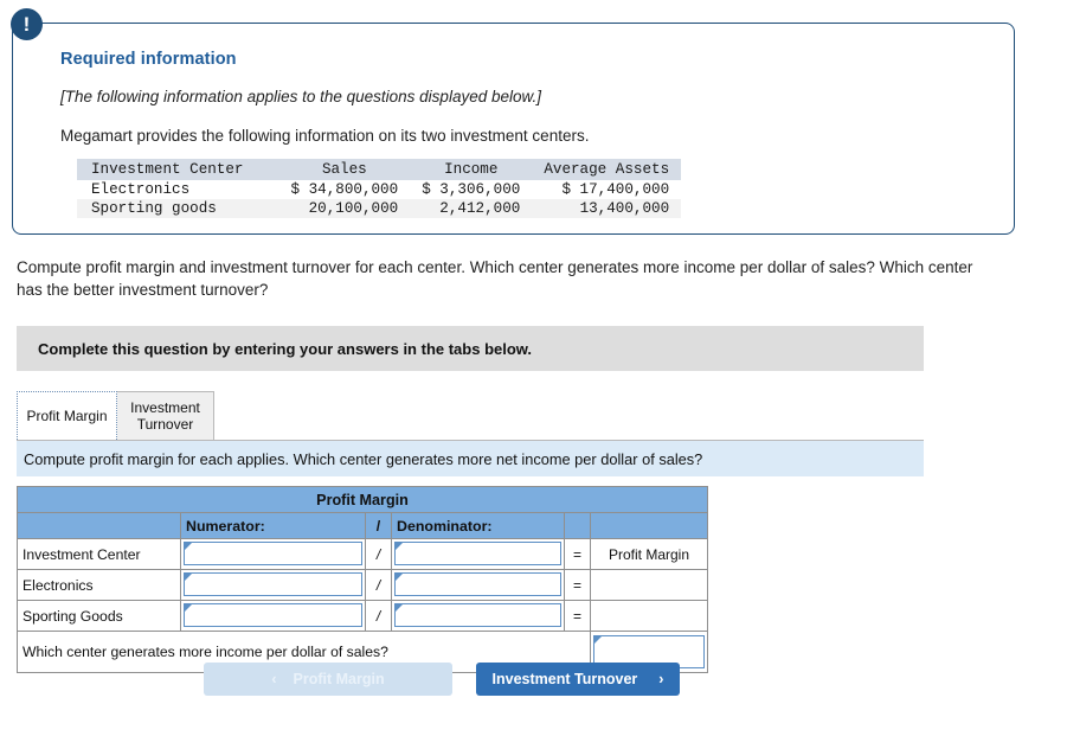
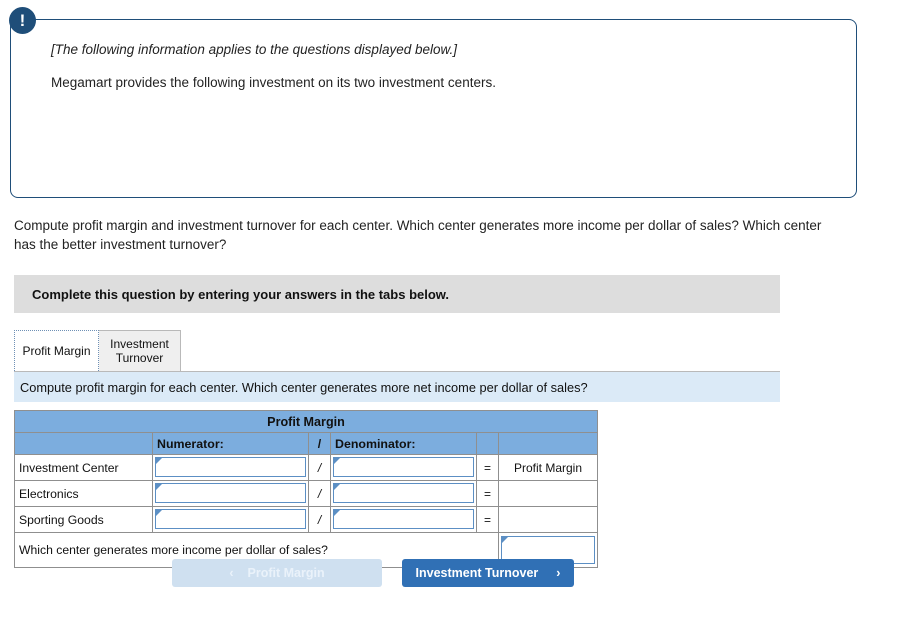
- Required information
  [The following information applies to the questions displayed below.]
- Megamart provides the following information on its two investment centers.
+ Megamart provides the following investment on its two investment centers.
- Investment Center	Sales	Income	Average Assets
- Electronics	$ 34,800,000	$ 3,306,000	$ 17,400,000
- Sporting goods	20,100,000	2,412,000	13,400,000
  !
  Compute profit margin and investment turnover for each center. Which center generates more income per dollar of sales? Which center has the better investment turnover?
  Complete this question by entering your answers in the tabs below.
  Profit Margin
  Investment Turnover
- Compute profit margin for each applies. Which center generates more net income per dollar of sales?
+ Compute profit margin for each center. Which center generates more net income per dollar of sales?
  Profit Margin
  	Numerator:	/	Denominator:
  Investment Center		/		=	Profit Margin
  Electronics		/		=
  Sporting Goods		/		=
  Which center generates more income per dollar of sales?
  ‹
  Profit Margin
  Investment Turnover
  ›
